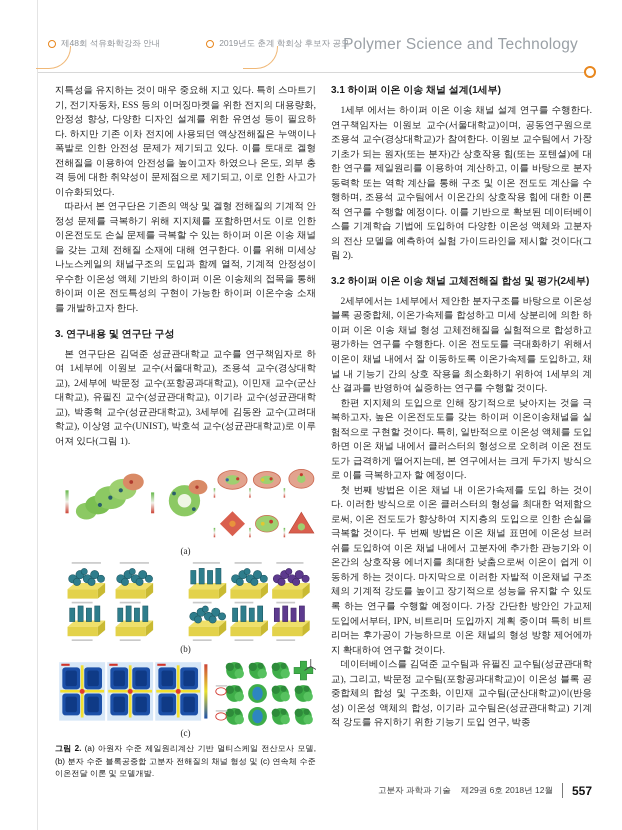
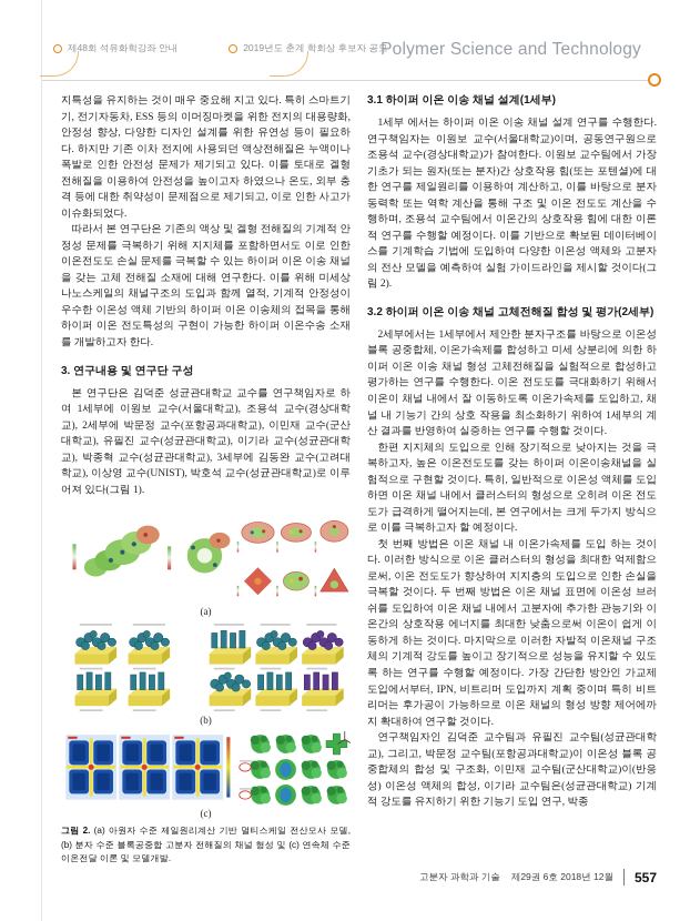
  제48회 석유화학강좌 안내
  2019년도 춘계 학회상 후보자 공모
  Polymer Science and Technology
  지특성을 유지하는 것이 매우 중요해 지고 있다. 특히 스마트기기, 전기자동차, ESS 등의 이머징마켓을 위한 전지의 대용량화, 안정성 향상, 다양한 디자인 설계를 위한 유연성 등이 필요하다. 하지만 기존 이차 전지에 사용되던 액상전해질은 누액이나 폭발로 인한 안전성 문제가 제기되고 있다. 이를 토대로 겔형 전해질을 이용하여 안전성을 높이고자 하였으나 온도, 외부 충격 등에 대한 취약성이 문제점으로 제기되고, 이로 인한 사고가 이슈화되었다.
  따라서 본 연구단은 기존의 액상 및 겔형 전해질의 기계적 안정성 문제를 극복하기 위해 지지체를 포함하면서도 이로 인한 이온전도도 손실 문제를 극복할 수 있는 하이퍼 이온 이송 채널을 갖는 고체 전해질 소재에 대해 연구한다. 이를 위해 미세상 나노스케일의 채널구조의 도입과 함께 열적, 기계적 안정성이 우수한 이온성 액체 기반의 하이퍼 이온 이송체의 접목을 통해 하이퍼 이온 전도특성의 구현이 가능한 하이퍼 이온수송 소재를 개발하고자 한다.
  3. 연구내용 및 연구단 구성
  본 연구단은 김덕준 성균관대학교 교수를 연구책임자로 하여 1세부에 이원보 교수(서울대학교), 조용석 교수(경상대학교), 2세부에 박문정 교수(포항공과대학교), 이민재 교수(군산대학교), 유필진 교수(성균관대학교), 이기라 교수(성균관대학교), 박종혁 교수(성균관대학교), 3세부에 김동완 교수(고려대학교), 이상영 교수(UNIST), 박호석 교수(성균관대학교)로 이루어져 있다(그림 1).
  (a)
  (b)
  (c)
  그림 2. (a) 아원자 수준 제일원리계산 기반 멀티스케일 전산모사 모델, (b) 분자 수준 블록공중합 고분자 전해질의 채널 형성 및 (c) 연속체 수준 이온전달 이론 및 모델개발.
  3.1 하이퍼 이온 이송 채널 설계(1세부)
  1세부 에서는 하이퍼 이온 이송 채널 설계 연구를 수행한다. 연구책임자는 이원보 교수(서울대학교)이며, 공동연구원으로 조용석 교수(경상대학교)가 참여한다. 이원보 교수팀에서 가장 기초가 되는 원자(또는 분자)간 상호작용 힘(또는 포텐셜)에 대한 연구를 제일원리를 이용하여 계산하고, 이를 바탕으로 분자 동력학 또는 역학 계산을 통해 구조 및 이온 전도도 계산을 수행하며, 조용석 교수팀에서 이온간의 상호작용 힘에 대한 이론적 연구를 수행할 예정이다. 이를 기반으로 확보된 데이터베이스를 기계학습 기법에 도입하여 다양한 이온성 액체와 고분자의 전산 모델을 예측하여 실험 가이드라인을 제시할 것이다(그림 2).
  3.2 하이퍼 이온 이송 채널 고체전해질 합성 및 평가(2세부)
  2세부에서는 1세부에서 제안한 분자구조를 바탕으로 이온성 블록 공중합체, 이온가속제를 합성하고 미세 상분리에 의한 하이퍼 이온 이송 채널 형성 고체전해질을 실험적으로 합성하고 평가하는 연구를 수행한다. 이온 전도도를 극대화하기 위해서 이온이 채널 내에서 잘 이동하도록 이온가속제를 도입하고, 채널 내 기능기 간의 상호 작용을 최소화하기 위하여 1세부의 계산 결과를 반영하여 실증하는 연구를 수행할 것이다.
  한편 지지체의 도입으로 인해 장기적으로 낮아지는 것을 극복하고자, 높은 이온전도도를 갖는 하이퍼 이온이송채널을 실험적으로 구현할 것이다. 특히, 일반적으로 이온성 액체를 도입하면 이온 채널 내에서 클러스터의 형성으로 오히려 이온 전도도가 급격하게 떨어지는데, 본 연구에서는 크게 두가지 방식으로 이를 극복하고자 할 예정이다.
  첫 번째 방법은 이온 채널 내 이온가속제를 도입 하는 것이다. 이러한 방식으로 이온 클러스터의 형성을 최대한 억제함으로써, 이온 전도도가 향상하여 지지층의 도입으로 인한 손실을 극복할 것이다. 두 번째 방법은 이온 채널 표면에 이온성 브러쉬를 도입하여 이온 채널 내에서 고분자에 추가한 관능기와 이온간의 상호작용 에너지를 최대한 낮춤으로써 이온이 쉽게 이동하게 하는 것이다. 마지막으로 이러한 자발적 이온채널 구조체의 기계적 강도를 높이고 장기적으로 성능을 유지할 수 있도록 하는 연구를 수행할 예정이다. 가장 간단한 방안인 가교제 도입에서부터, IPN, 비트리머 도입까지 계획 중이며 특히 비트리머는 후가공이 가능하므로 이온 채널의 형성 방향 제어에까지 확대하여 연구할 것이다.
- 데이터베이스를 김덕준 교수팀과 유필진 교수팀(성균관대학교), 그리고, 박문정 교수팀(포항공과대학교)이 이온성 블록 공중합체의 합성 및 구조화, 이민재 교수팀(군산대학교)이(반응성) 이온성 액체의 합성, 이기라 교수팀은(성균관대학교) 기계적 강도를 유지하기 위한 기능기 도입 연구, 박종
+ 연구책임자인 김덕준 교수팀과 유필진 교수팀(성균관대학교), 그리고, 박문정 교수팀(포항공과대학교)이 이온성 블록 공중합체의 합성 및 구조화, 이민재 교수팀(군산대학교)이(반응성) 이온성 액체의 합성, 이기라 교수팀은(성균관대학교) 기계적 강도를 유지하기 위한 기능기 도입 연구, 박종
  고분자 과학과 기술 제29권 6호 2018년 12월
  557
